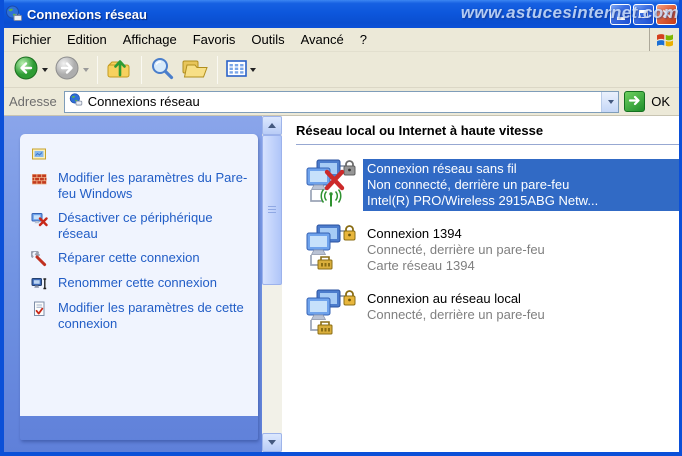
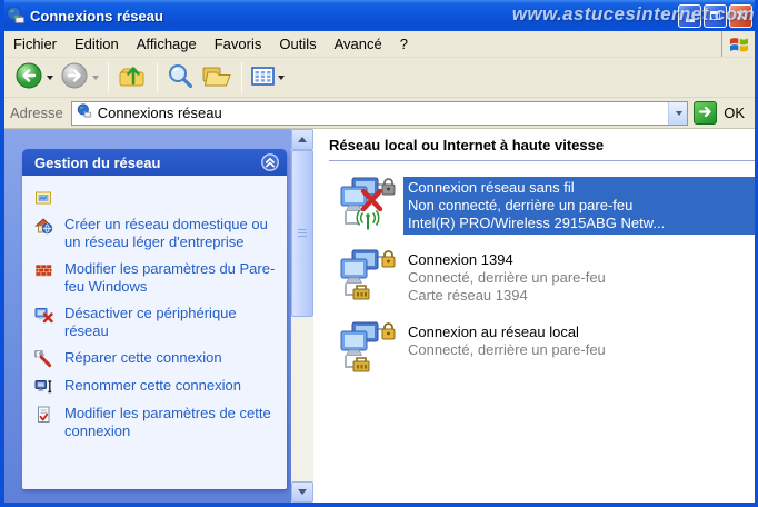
  Connexions réseau
  ✕
  www.astucesinternet.com
  Fichier
  Edition
  Affichage
  Favoris
  Outils
  Avancé
  ?
  Adresse
  Connexions réseau
  OK
+ Gestion du réseau
+ Créer un réseau domestique ou un réseau léger d'entreprise
  Modifier les paramètres du Pare-feu Windows
  Désactiver ce périphérique réseau
  Réparer cette connexion
  Renommer cette connexion
  Modifier les paramètres de cette connexion
  Réseau local ou Internet à haute vitesse
  Connexion réseau sans fil
  Non connecté, derrière un pare-feu
  Intel(R) PRO/Wireless 2915ABG Netw...
  Connexion 1394
  Connecté, derrière un pare-feu
  Carte réseau 1394
  Connexion au réseau local
  Connecté, derrière un pare-feu
